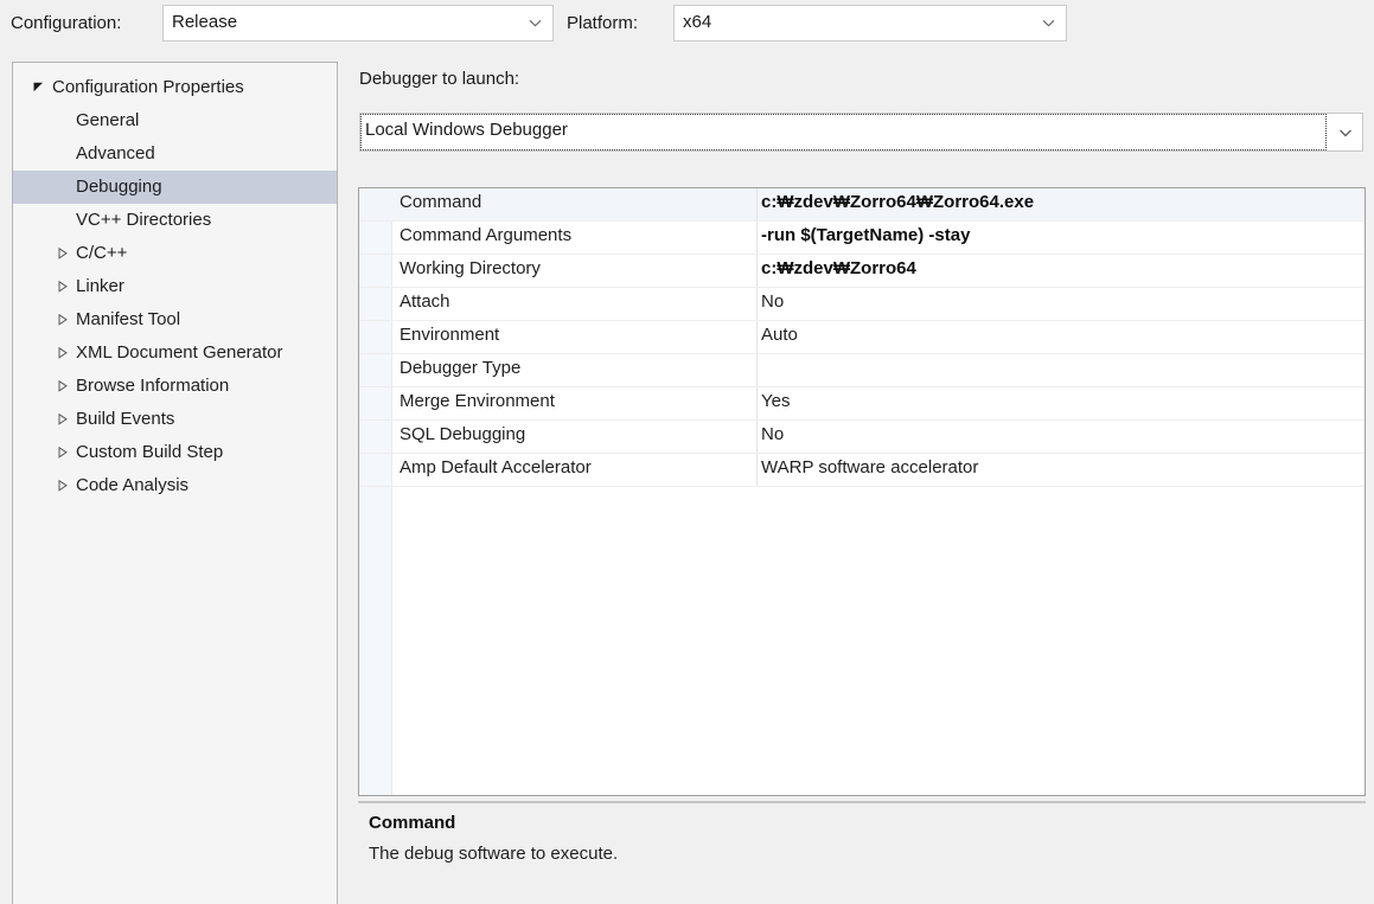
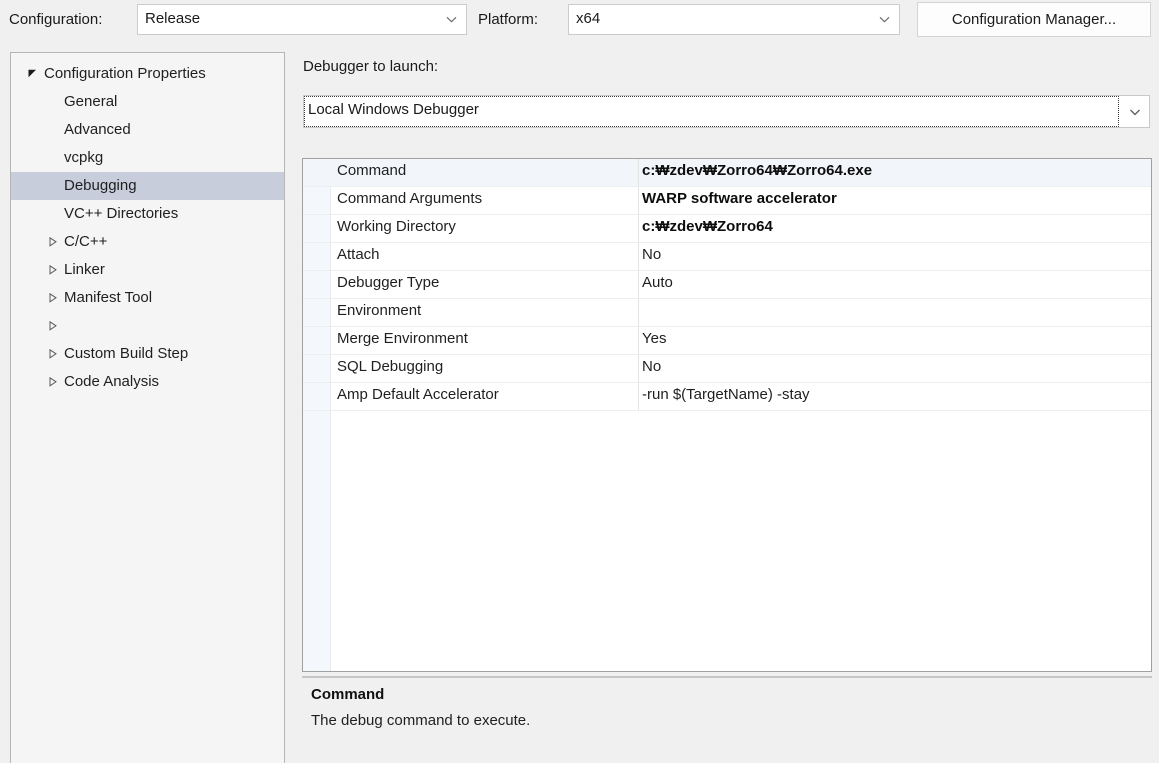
  Configuration:
  Release
  Platform:
  x64
+ Configuration Manager...
  Configuration Properties
  General
  Advanced
+ vcpkg
  Debugging
  VC++ Directories
  C/C++
  Linker
  Manifest Tool
- XML Document Generator
- Browse Information
- Build Events
  Custom Build Step
  Code Analysis
  Debugger to launch:
  Local Windows Debugger
  Command
  c:₩zdev₩Zorro64₩Zorro64.exe
  Command Arguments
- -run $(TargetName) -stay
+ WARP software accelerator
  Working Directory
  c:₩zdev₩Zorro64
  Attach
  No
- Environment
+ Debugger Type
  Auto
- Debugger Type
+ Environment
  Merge Environment
  Yes
  SQL Debugging
  No
  Amp Default Accelerator
- WARP software accelerator
+ -run $(TargetName) -stay
  Command
- The debug software to execute.
+ The debug command to execute.
